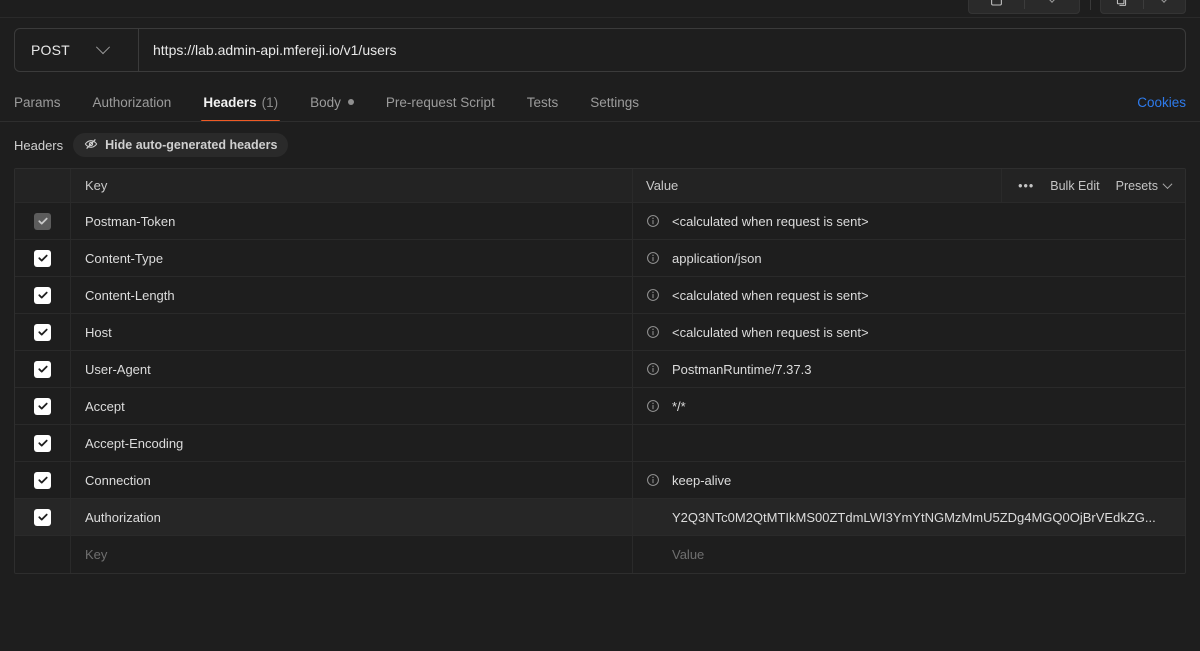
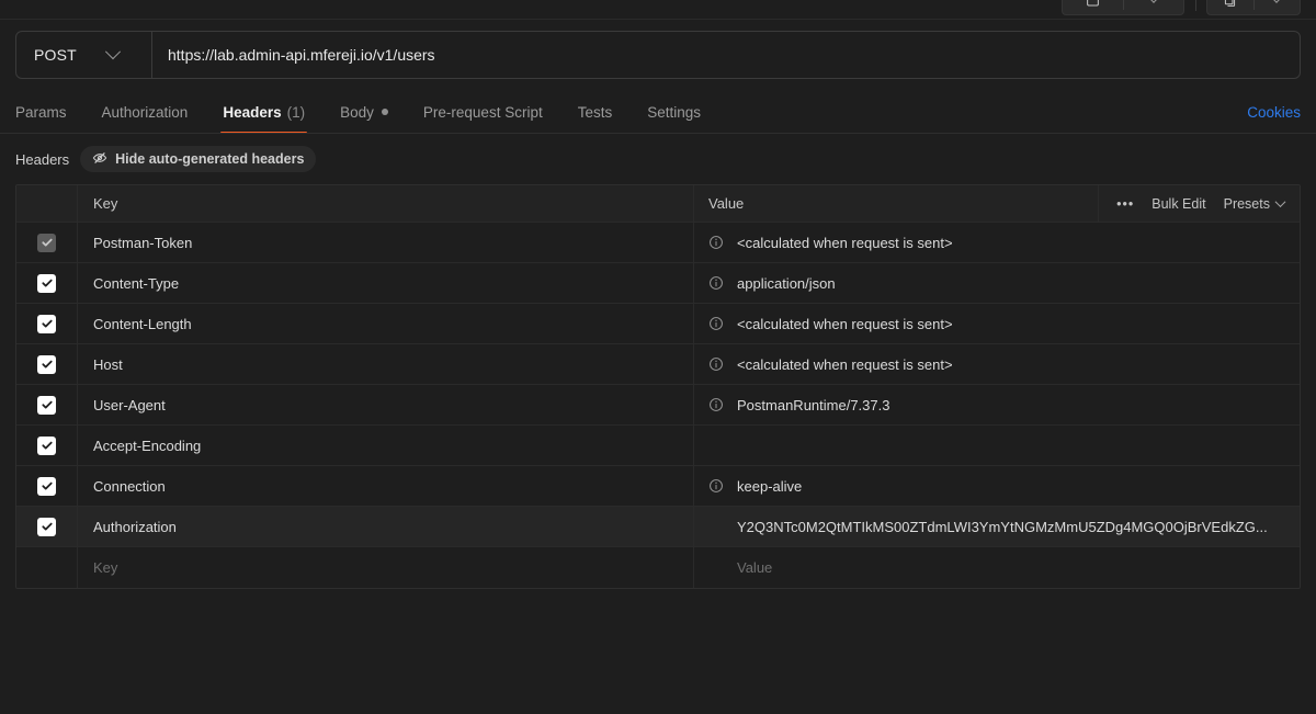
  POST
  https://lab.admin-api.mfereji.io/v1/users
  Params
  Authorization
  Headers
  (1)
  Body
  Pre-request Script
  Tests
  Settings
  Cookies
  Headers
  Hide auto-generated headers
  Key
  Value
  •••
  Bulk Edit
  Presets
  Postman-Token
  <calculated when request is sent>
  Content-Type
  application/json
  Content-Length
  <calculated when request is sent>
  Host
  <calculated when request is sent>
  User-Agent
  PostmanRuntime/7.37.3
- Accept
- */*
  Accept-Encoding
  Connection
  keep-alive
  Authorization
  Y2Q3NTc0M2QtMTIkMS00ZTdmLWI3YmYtNGMzMmU5ZDg4MGQ0OjBrVEdkZG...
  Key
  Value
